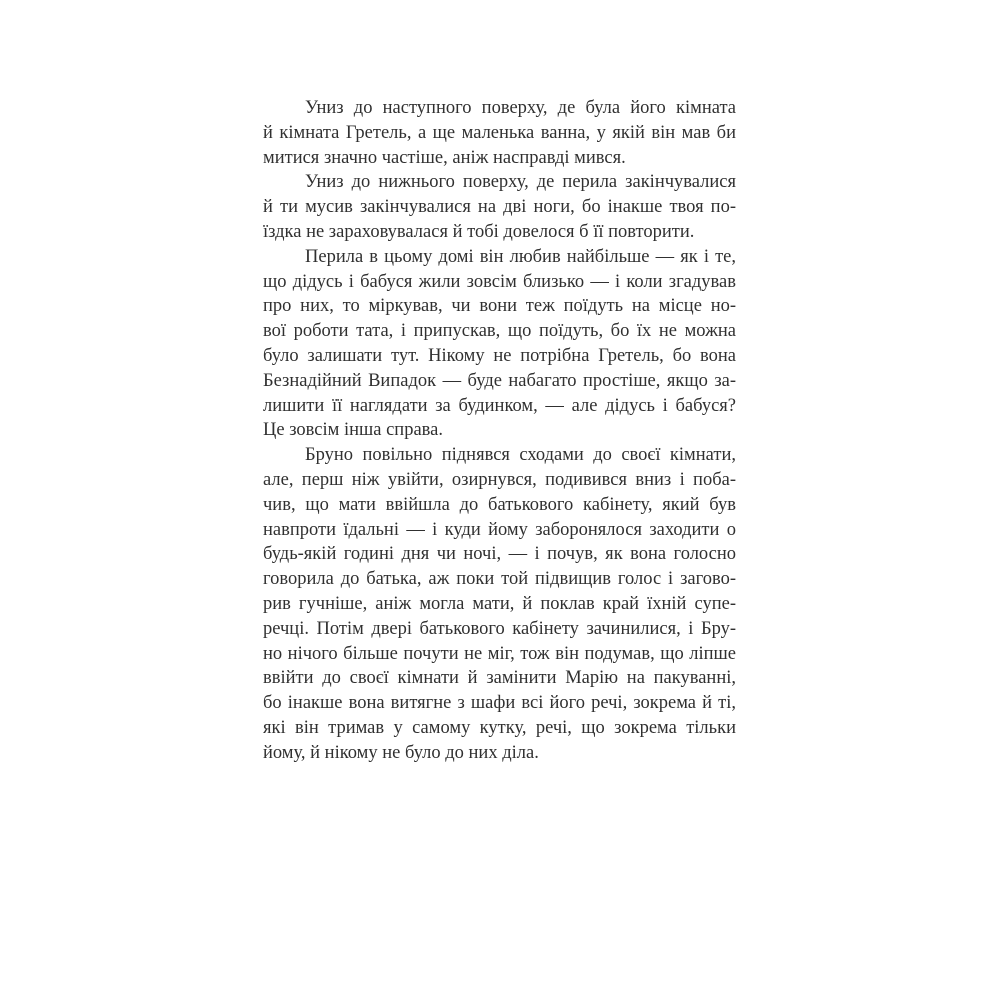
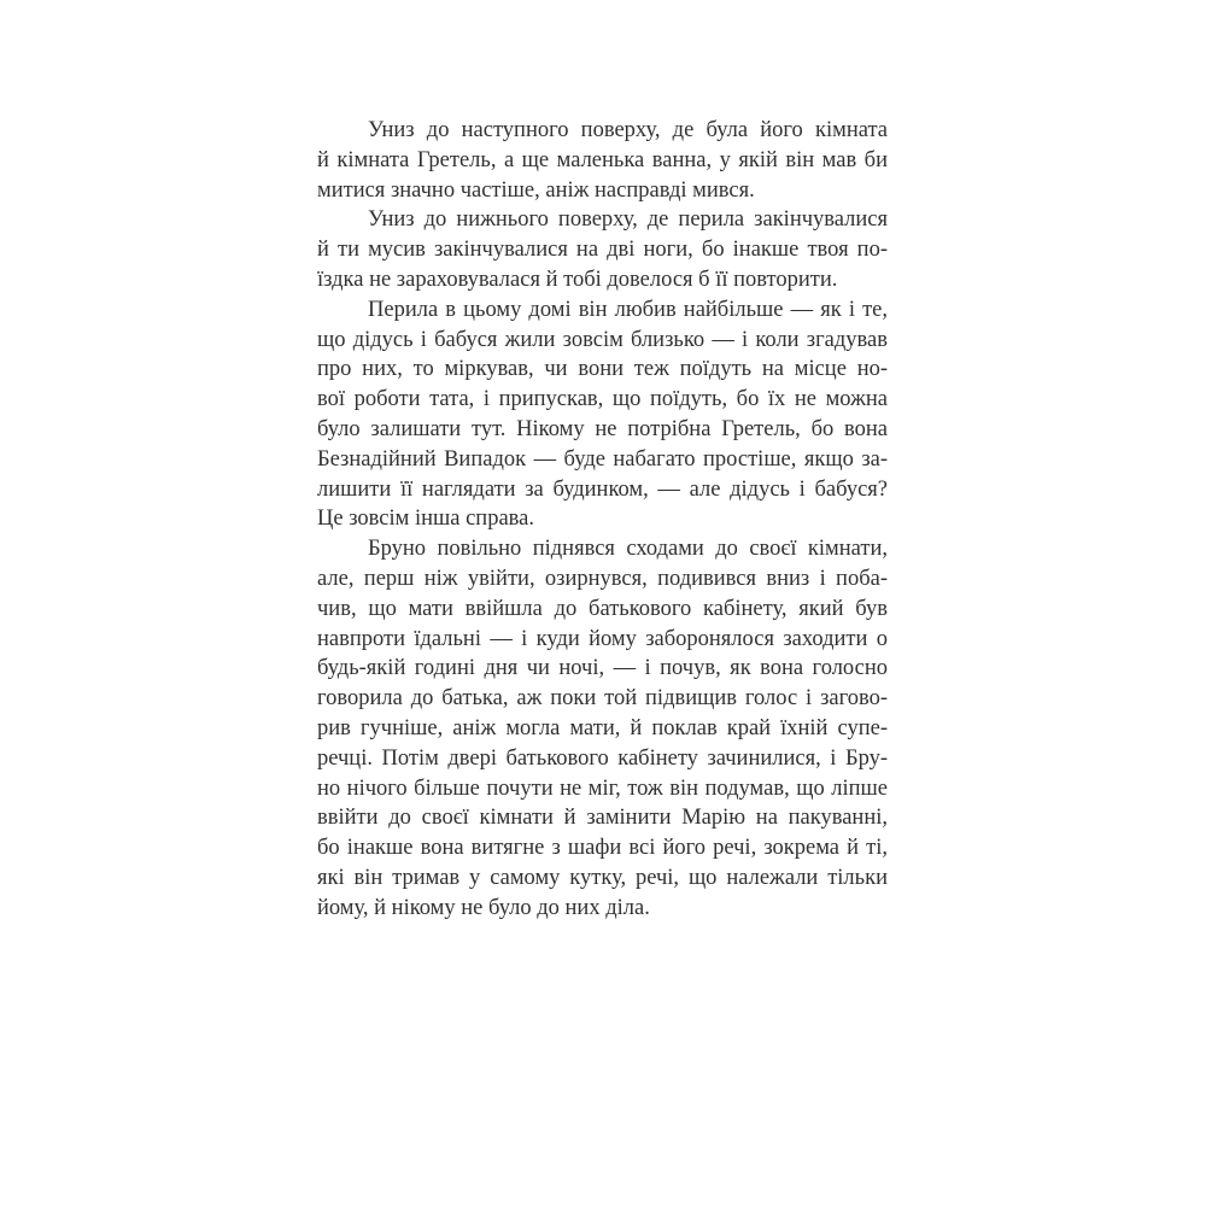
  Униз до наступного поверху, де була його кімната
  й кімната Гретель, а ще маленька ванна, у якій він мав би
  митися значно частіше, аніж насправді мився.
  Униз до нижнього поверху, де перила закінчувалися
  й ти мусив закінчувалися на дві ноги, бо інакше твоя по-
  їздка не зараховувалася й тобі довелося б її повторити.
  Перила в цьому домі він любив найбільше — як і те,
  що дідусь і бабуся жили зовсім близько — і коли згадував
  про них, то міркував, чи вони теж поїдуть на місце но-
  вої роботи тата, і припускав, що поїдуть, бо їх не можна
  було залишати тут. Нікому не потрібна Гретель, бо вона
  Безнадійний Випадок — буде набагато простіше, якщо за-
  лишити її наглядати за будинком, — але дідусь і бабуся?
  Це зовсім інша справа.
  Бруно повільно піднявся сходами до своєї кімнати,
  але, перш ніж увійти, озирнувся, подивився вниз і поба-
  чив, що мати ввійшла до батькового кабінету, який був
  навпроти їдальні — і куди йому заборонялося заходити о
  будь-якій годині дня чи ночі, — і почув, як вона голосно
  говорила до батька, аж поки той підвищив голос і загово-
  рив гучніше, аніж могла мати, й поклав край їхній супе-
  речці. Потім двері батькового кабінету зачинилися, і Бру-
  но нічого більше почути не міг, тож він подумав, що ліпше
  ввійти до своєї кімнати й замінити Марію на пакуванні,
  бо інакше вона витягне з шафи всі його речі, зокрема й ті,
- які він тримав у самому кутку, речі, що зокрема тільки
+ які він тримав у самому кутку, речі, що належали тільки
  йому, й нікому не було до них діла.
